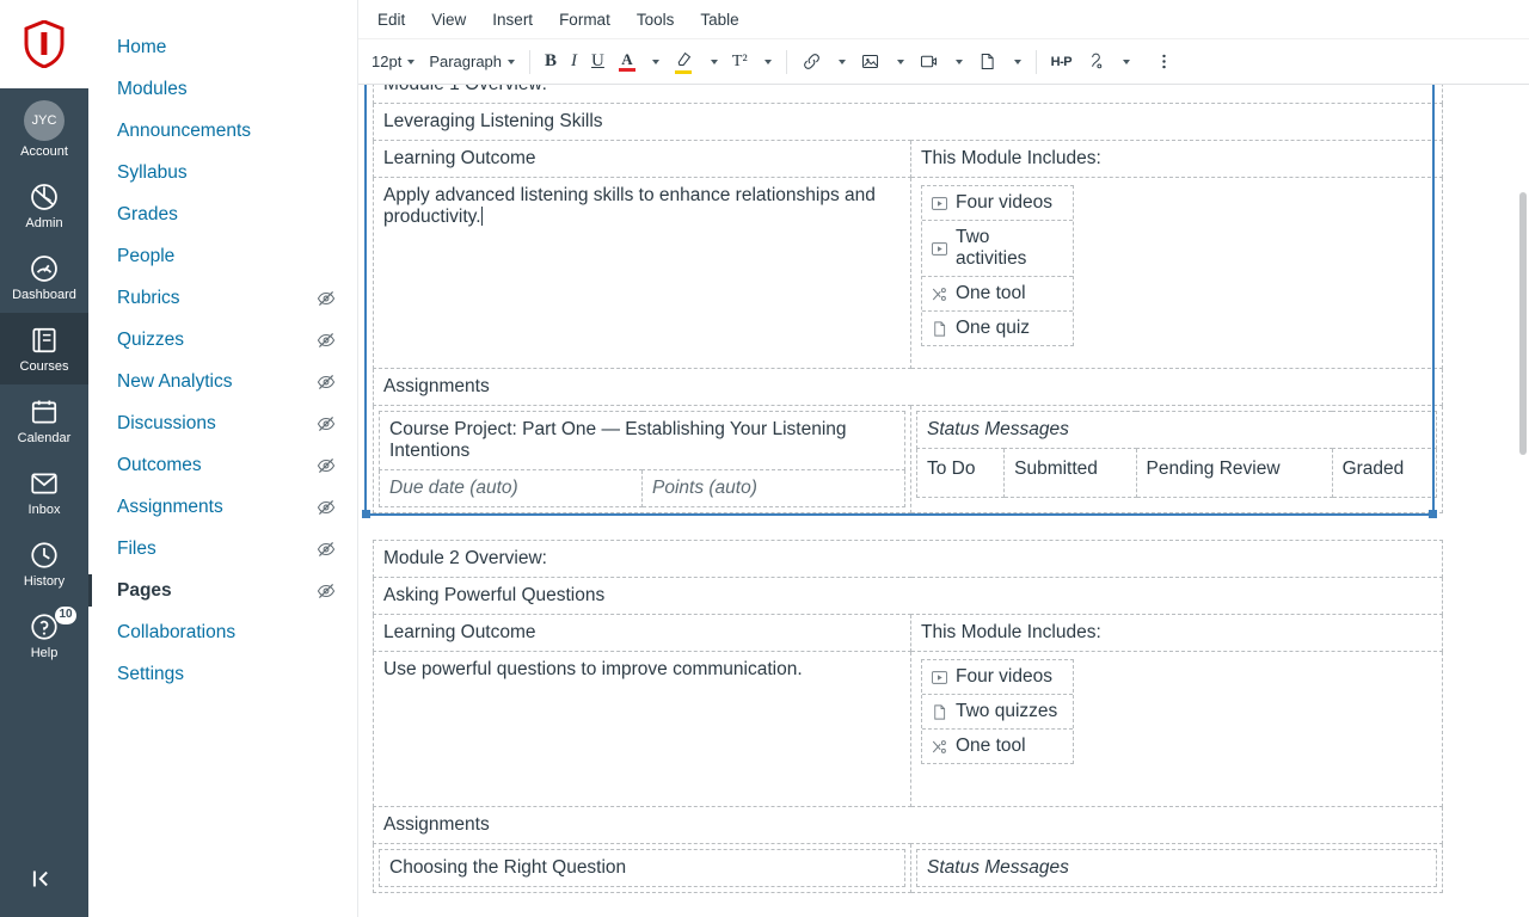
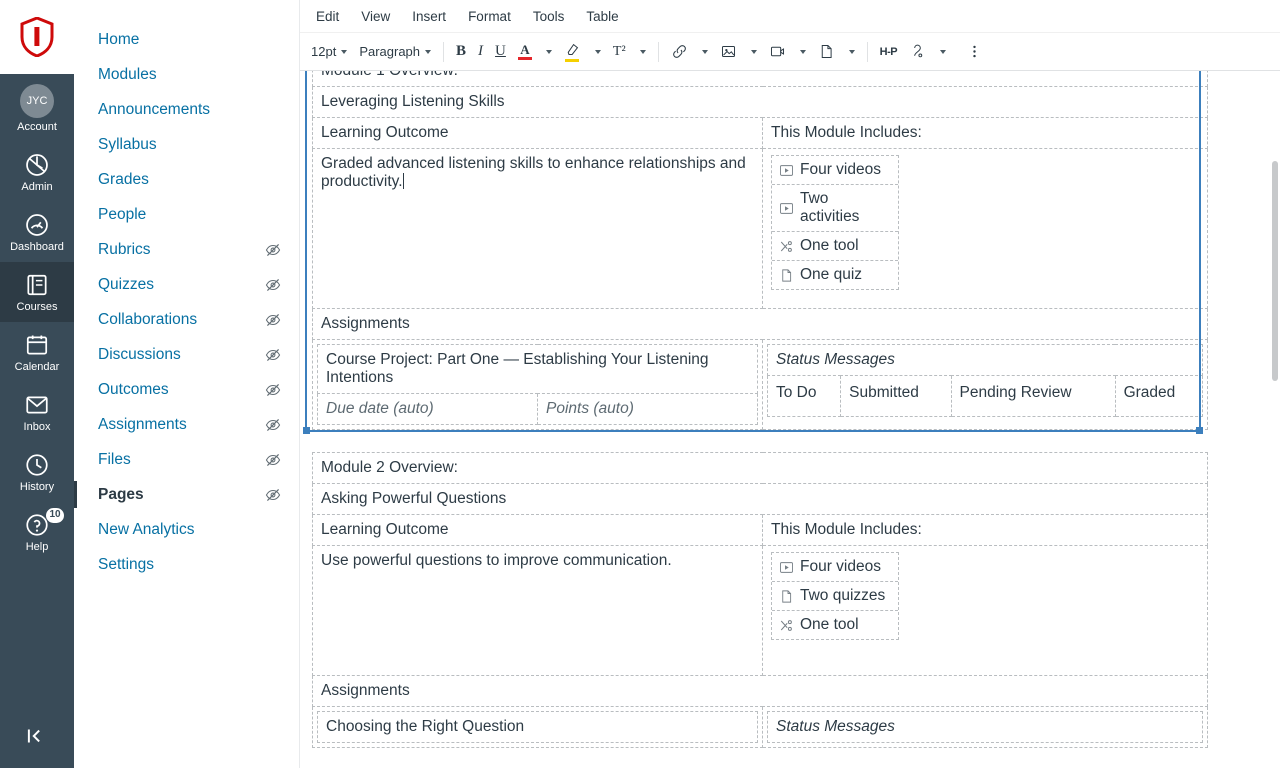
  JYC
  Account
  Admin
  Dashboard
  Courses
  Calendar
  Inbox
  History
  10
  Help
  Home
  Modules
  Announcements
  Syllabus
  Grades
  People
  Rubrics
  Quizzes
- New Analytics
+ Collaborations
  Discussions
  Outcomes
  Assignments
  Files
  Pages
- Collaborations
+ New Analytics
  Settings
  Edit
  View
  Insert
  Format
  Tools
  Table
  12pt
  Paragraph
  B
  I
  U
  A
  T²
  H-P
  Module 1 Overview:
  Leveraging Listening Skills
  Learning Outcome	This Module Includes:
- Apply advanced listening skills to enhance relationships and productivity.	Four videos Two activities One tool One quiz
+ Graded advanced listening skills to enhance relationships and productivity.	Four videos Two activities One tool One quiz
  Assignments
  Course Project: Part One — Establishing Your Listening Intentions
  Due date (auto)	Points (auto)
  Status Messages
  To Do	Submitted	Pending Review	Graded
  Module 2 Overview:
  Asking Powerful Questions
  Learning Outcome	This Module Includes:
  Use powerful questions to improve communication.	Four videos Two quizzes One tool
  Assignments
  Choosing the Right Question
  Status Messages
